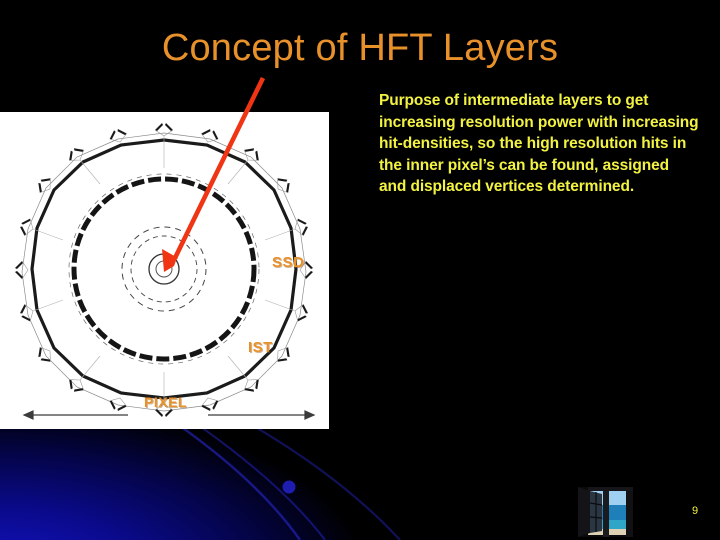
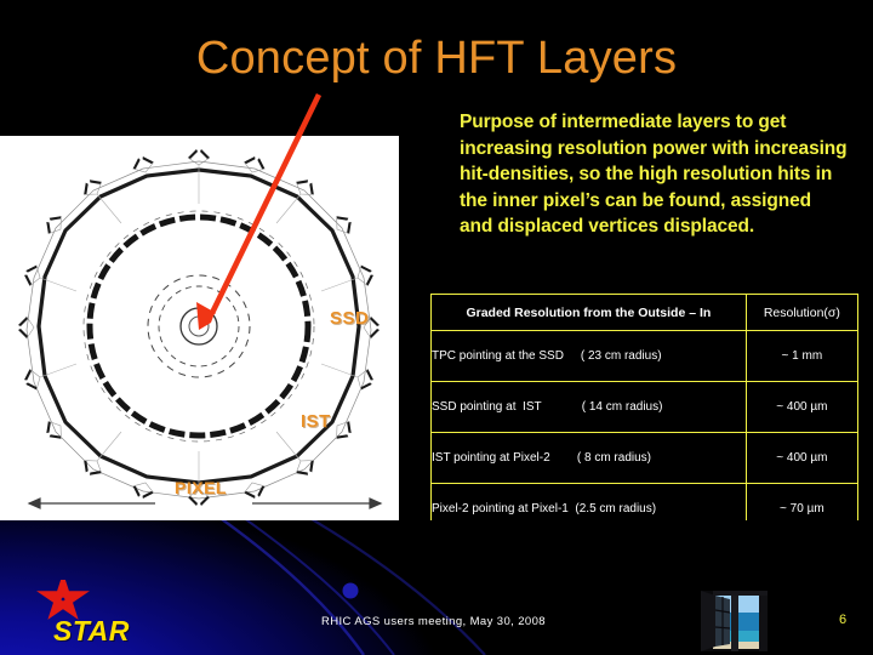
  Concept of HFT Layers
- Purpose of intermediate layers to get increasing resolution power with increasing hit-densities, so the high resolution hits in the inner pixel’s can be found, assigned and displaced vertices determined.
+ Purpose of intermediate layers to get increasing resolution power with increasing hit-densities, so the high resolution hits in the inner pixel’s can be found, assigned and displaced vertices displaced.
  SSD
  IST
  PIXEL
+ Graded Resolution from the Outside – In	Resolution(σ)
+ TPC pointing at the SSD ( 23 cm radius)	~ 1 mm
+ SSD pointing at IST ( 14 cm radius)	~ 400 µm
+ IST pointing at Pixel-2 ( 8 cm radius)	~ 400 µm
+ Pixel-2 pointing at Pixel-1 (2.5 cm radius)	~ 70 µm
+ STAR
+ RHIC AGS users meeting, May 30, 2008
- 9
+ 6
